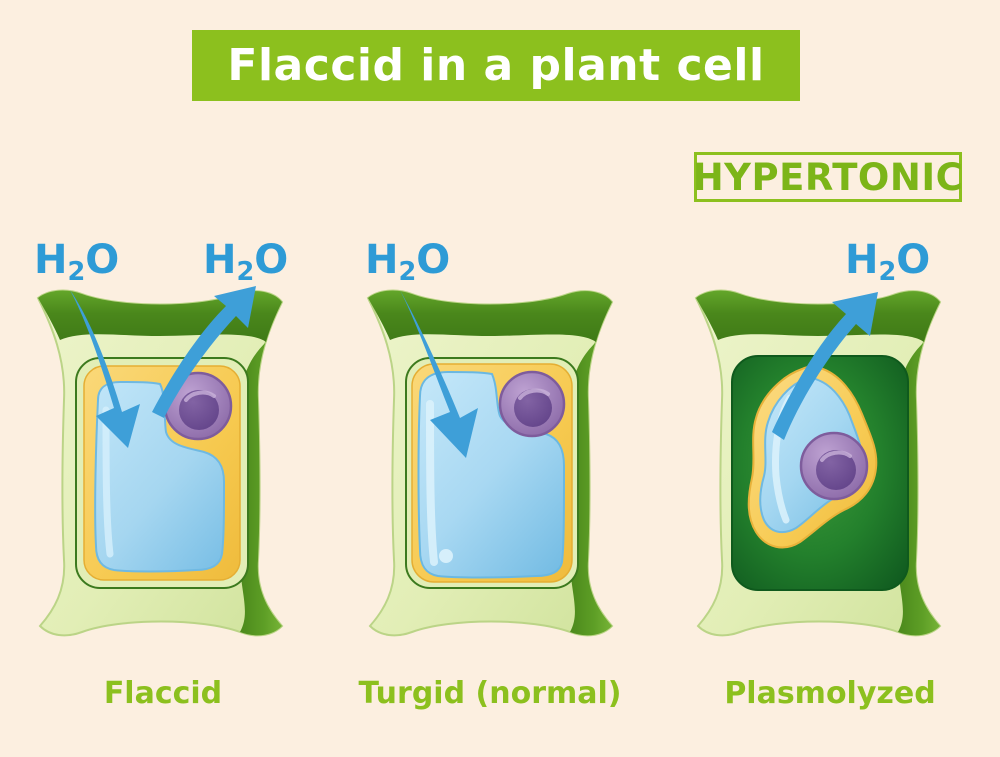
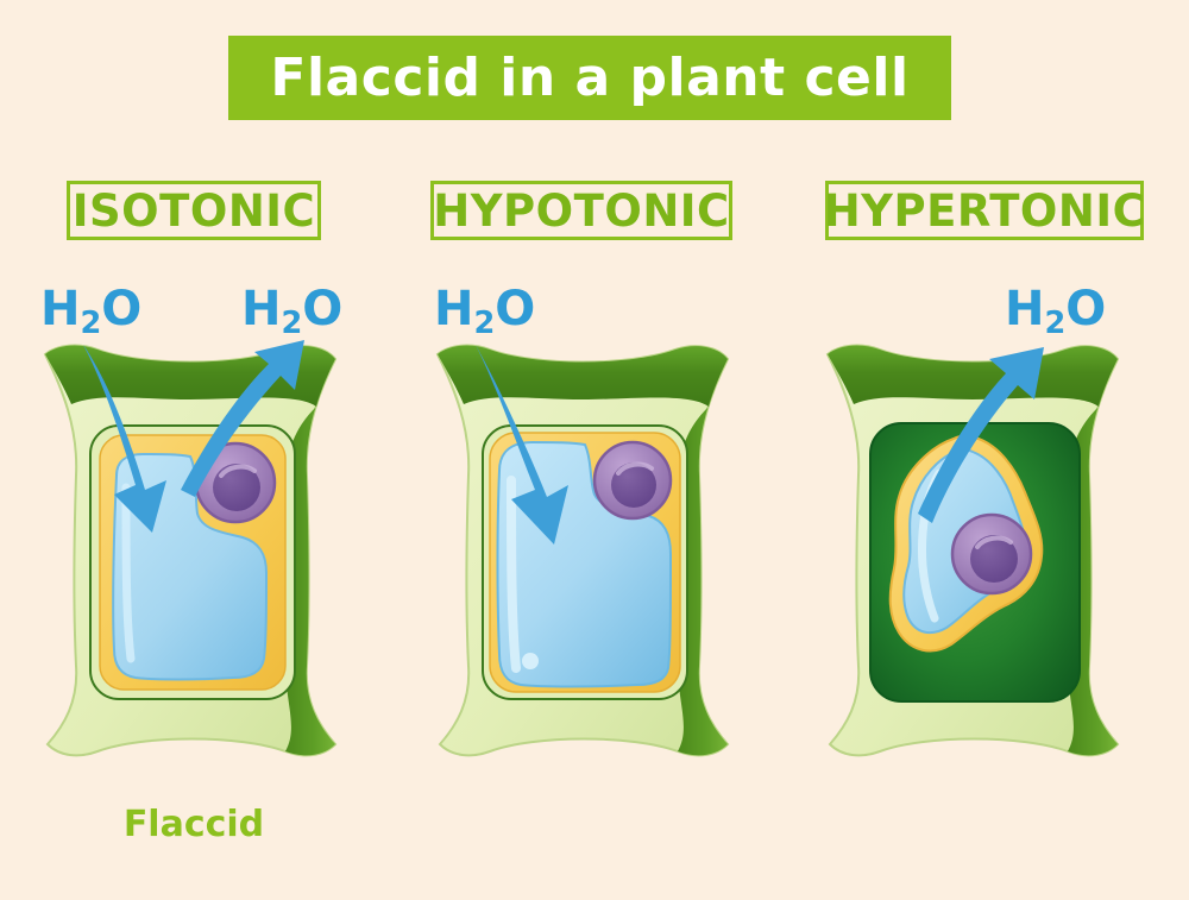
  Flaccid in a plant cell
+ ISOTONIC
+ HYPOTONIC
  HYPERTONIC
  H2O
  H2O
  H2O
  H2O
  Flaccid
- Turgid (normal)
- Plasmolyzed
